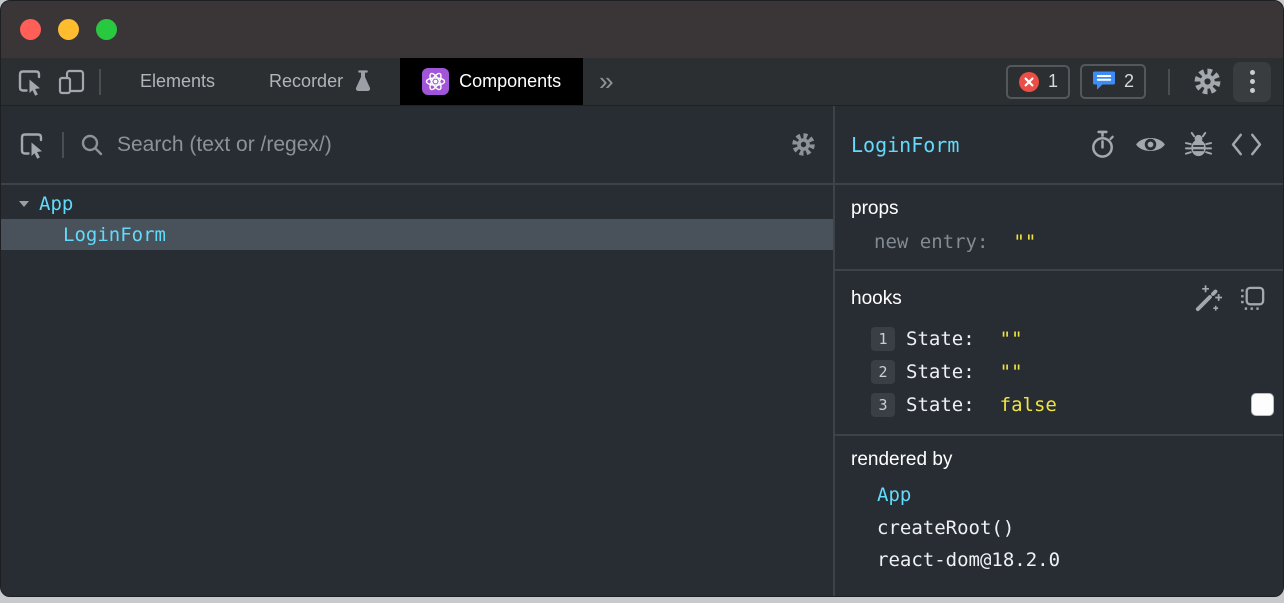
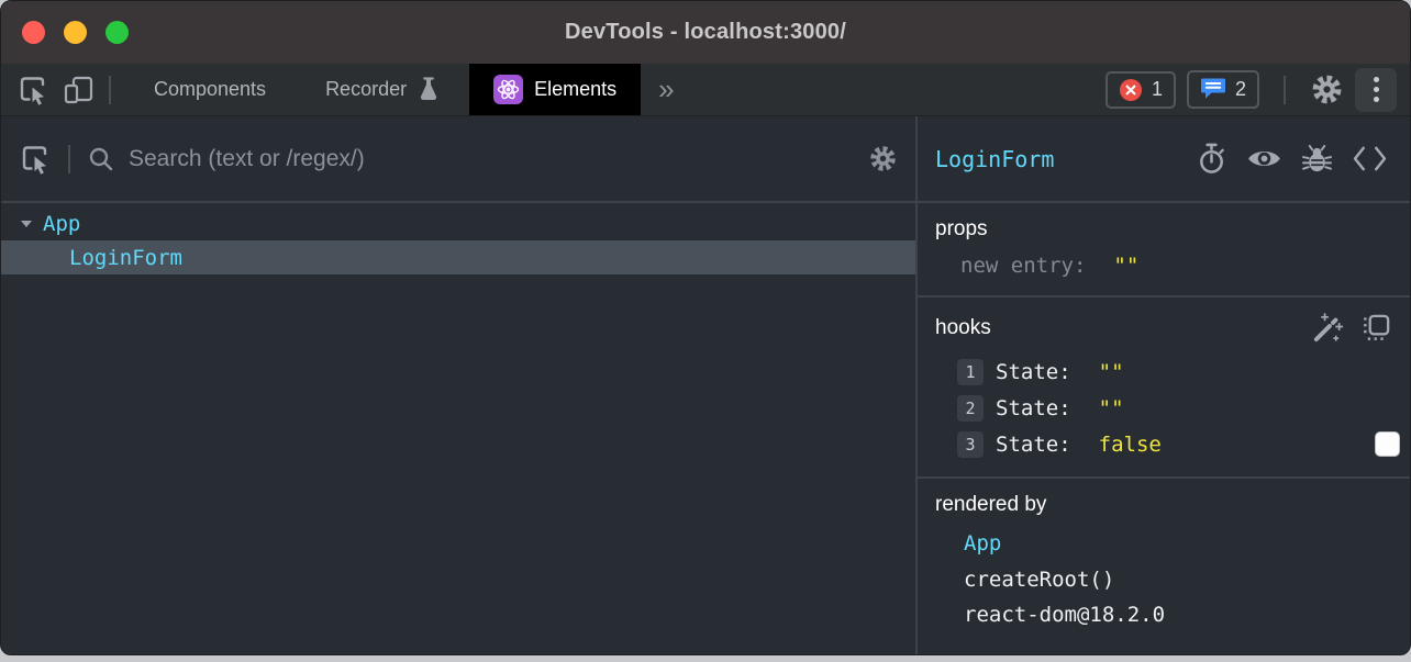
+ DevTools - localhost:3000/
- Elements
+ Components
  Recorder
- Components
+ Elements
  »
  1
  2
  Search (text or /regex/)
  App
  LoginForm
  LoginForm
  props
  new entry:
  ""
  hooks
  1
  State:
  ""
  2
  State:
  ""
  3
  State:
  false
  rendered by
  App
  createRoot()
  react-dom@18.2.0
